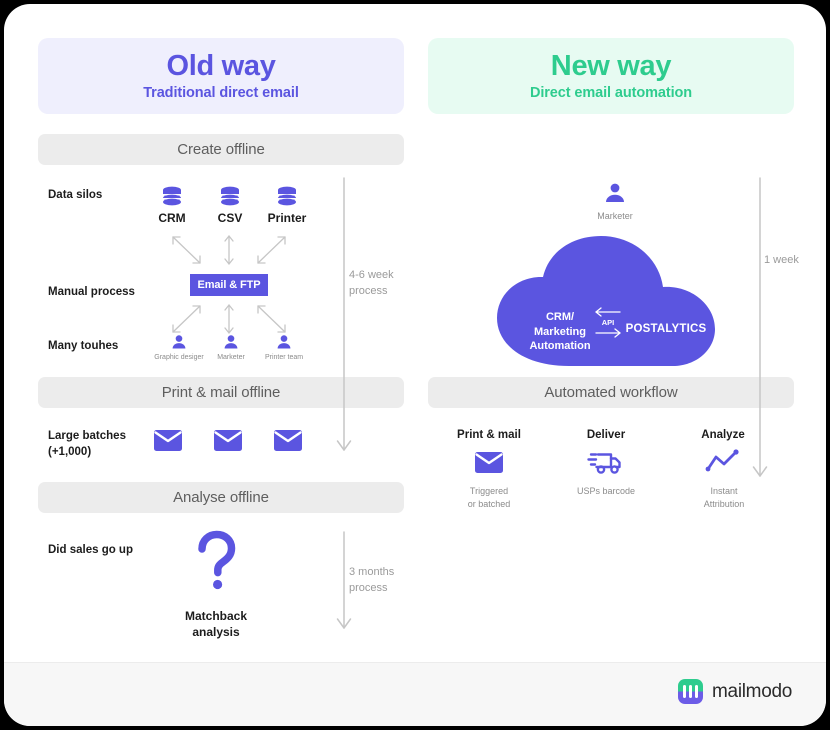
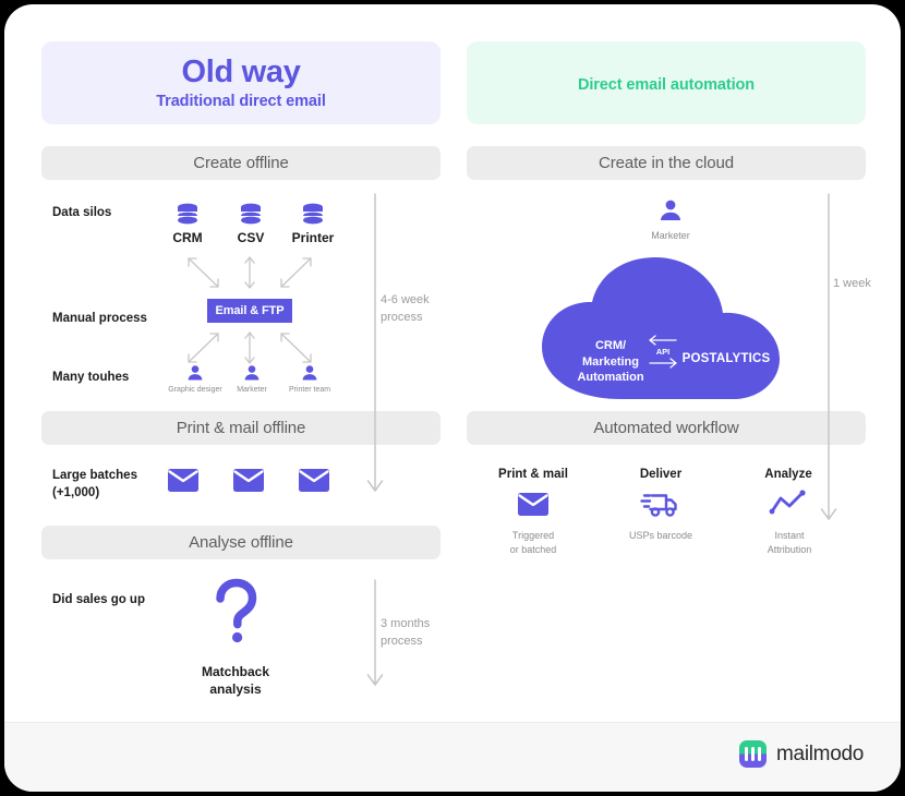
  Old way
  Traditional direct email
- New way
  Direct email automation
  Create offline
+ Create in the cloud
  Print & mail offline
  Automated workflow
  Analyse offline
  Data silos
  Manual process
  Many touhes
  Large batches
  (+1,000)
  Did sales go up
  CRM
  CSV
  Printer
  Email & FTP
  Matchback
  analysis
  4-6 week
  process
  3 months
  process
  Marketer
  CRM/
  Marketing
  Automation
  API
  POSTALYTICS
  Print & mail
  Deliver
  Analyze
  Triggered
  or batched
  USPs barcode
  Instant
  Attribution
  1 week
  mailmodo
